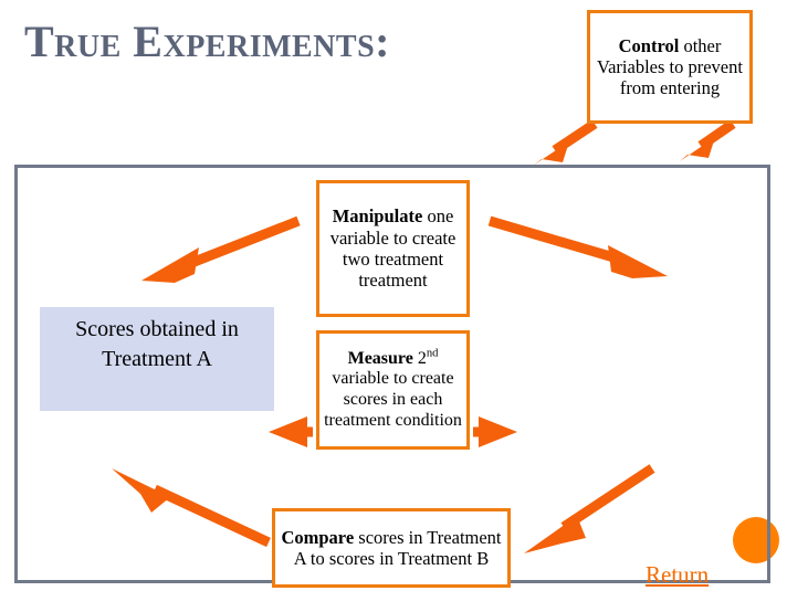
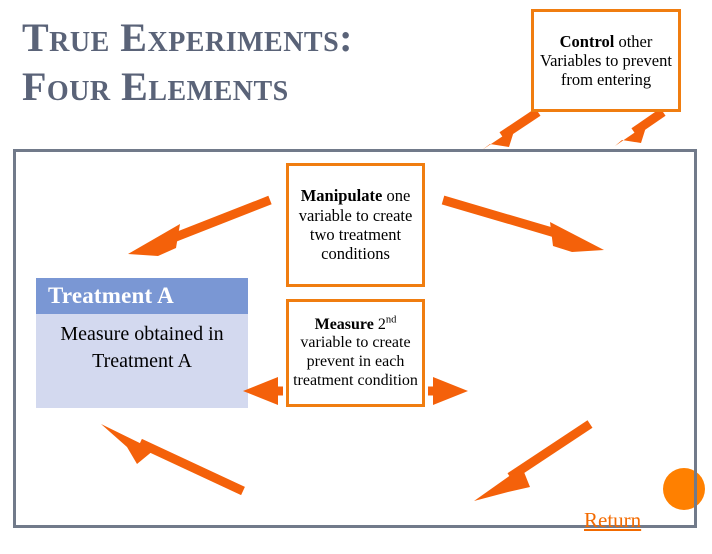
  True Experiments:
+ Four Elements
+ Treatment A
- Scores obtained in Treatment A
+ Measure obtained in Treatment A
  Control other Variables to prevent from entering
- Manipulate one variable to create two treatment treatment
+ Manipulate one variable to create two treatment conditions
- Measure 2nd variable to create scores in each treatment condition
+ Measure 2nd variable to create prevent in each treatment condition
- Compare scores in Treatment A to scores in Treatment B
  Return
